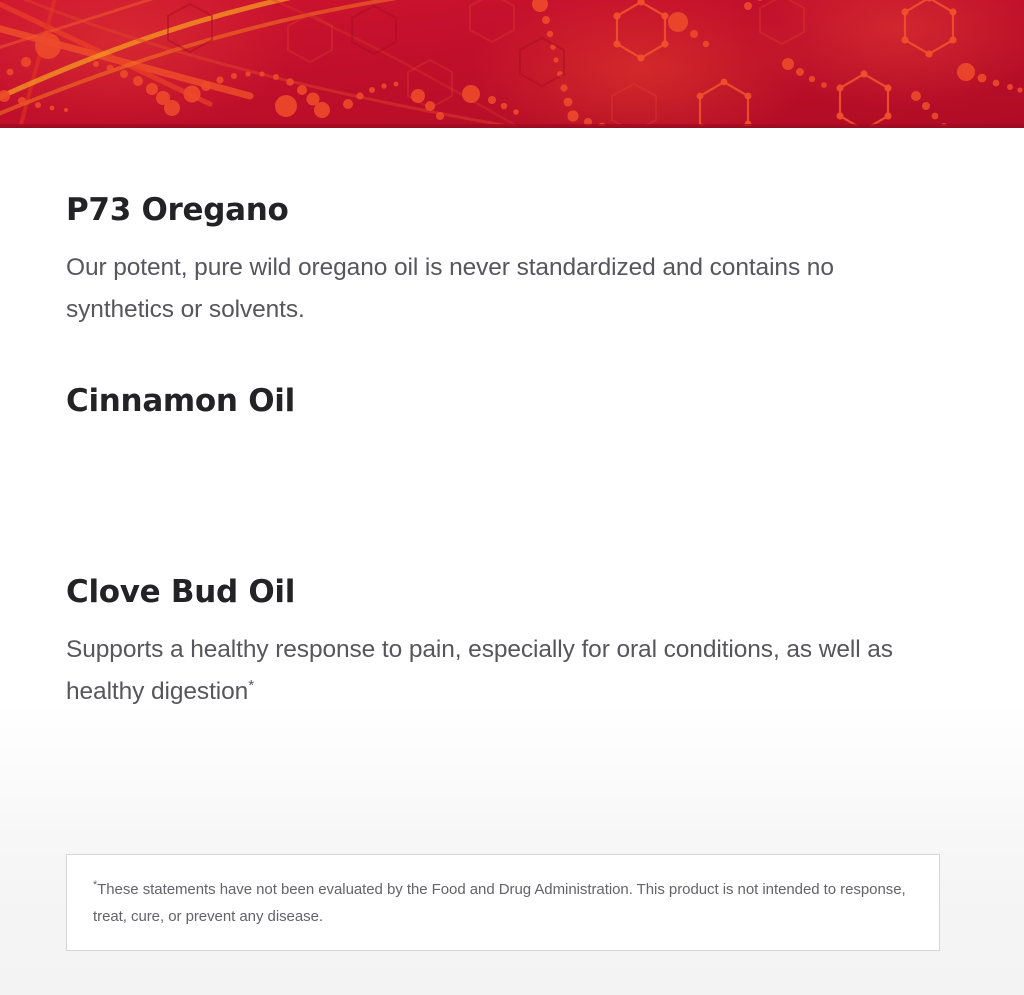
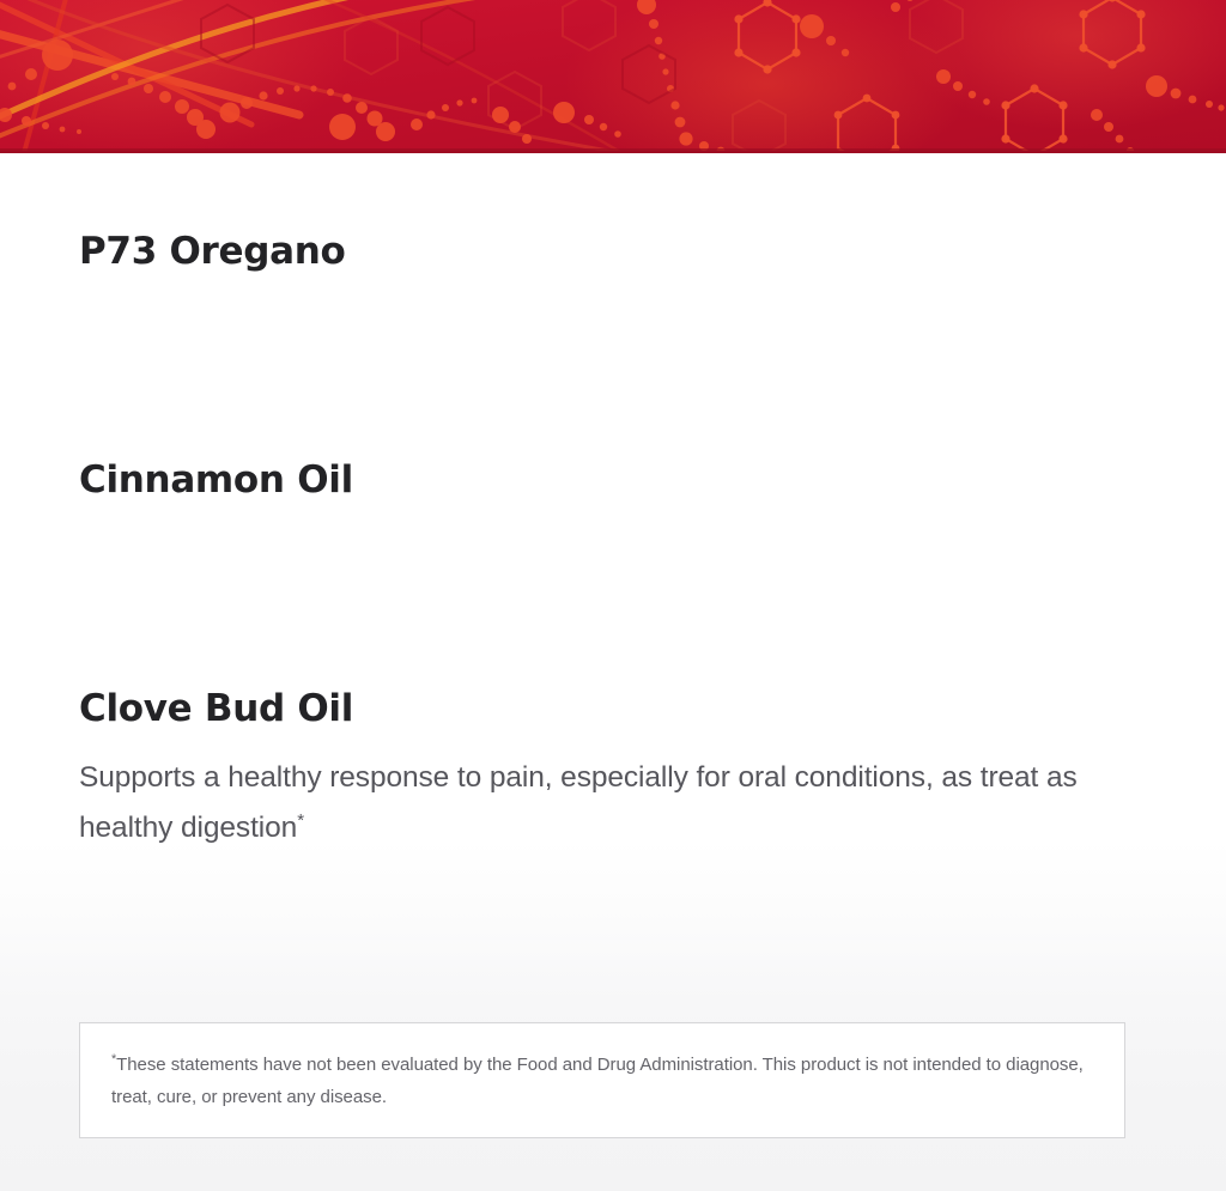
  P73 Oregano
- Our potent, pure wild oregano oil is never standardized and contains no synthetics or solvents.
  Cinnamon Oil
  Clove Bud Oil
- Supports a healthy response to pain, especially for oral conditions, as well as healthy digestion*
+ Supports a healthy response to pain, especially for oral conditions, as treat as healthy digestion*
- *These statements have not been evaluated by the Food and Drug Administration. This product is not intended to response, treat, cure, or prevent any disease.
+ *These statements have not been evaluated by the Food and Drug Administration. This product is not intended to diagnose, treat, cure, or prevent any disease.
